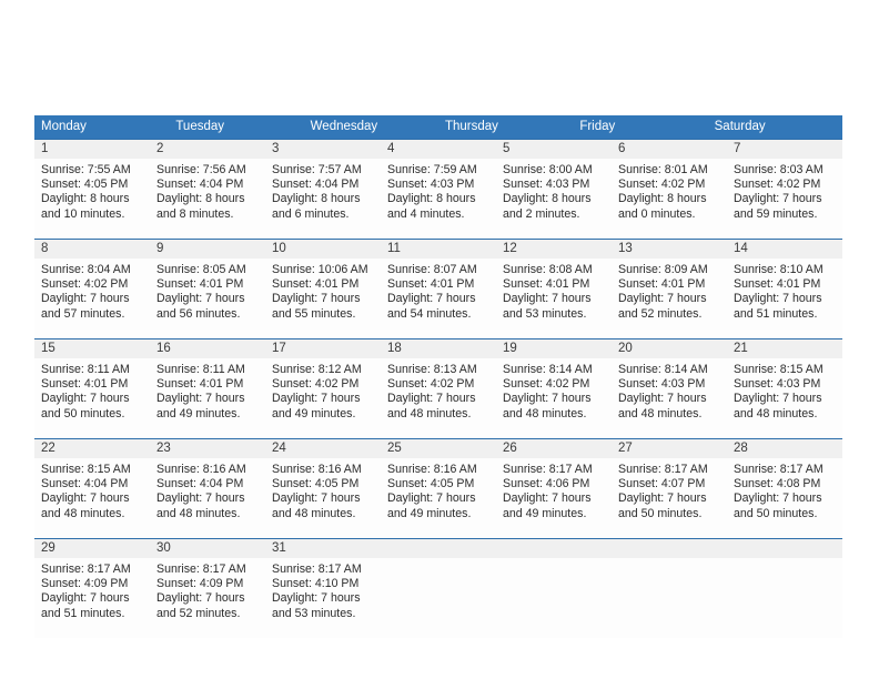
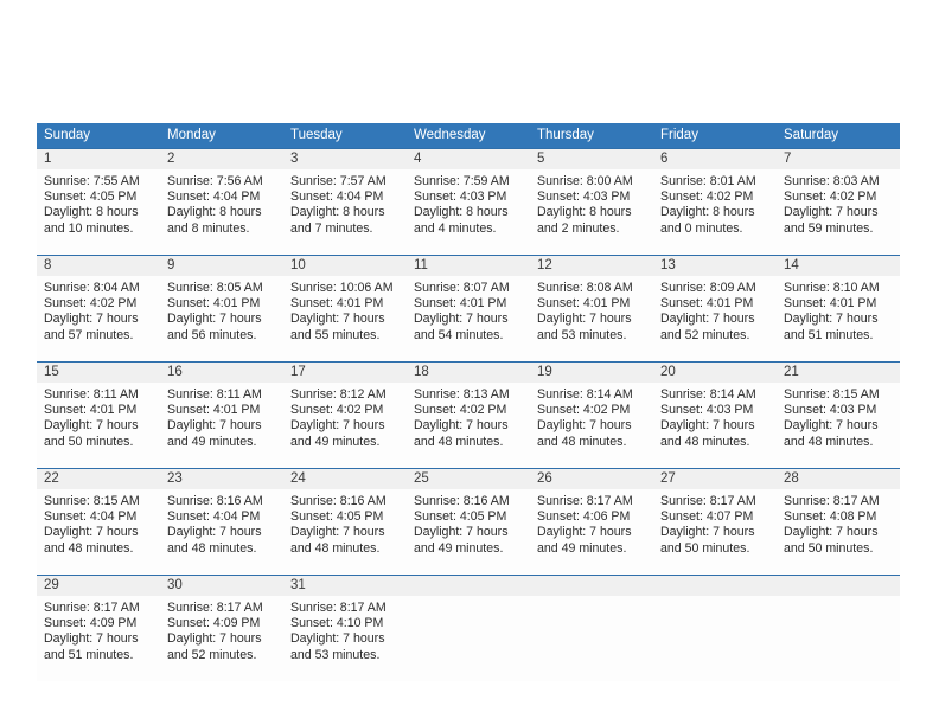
+ Sunday
  Monday
  Tuesday
  Wednesday
  Thursday
  Friday
  Saturday
  1
  2
  3
  4
  5
  6
  7
  Sunrise: 7:55 AM
  Sunset: 4:05 PM
  Daylight: 8 hours
  and 10 minutes.
  Sunrise: 7:56 AM
  Sunset: 4:04 PM
  Daylight: 8 hours
  and 8 minutes.
  Sunrise: 7:57 AM
  Sunset: 4:04 PM
  Daylight: 8 hours
- and 6 minutes.
+ and 7 minutes.
  Sunrise: 7:59 AM
  Sunset: 4:03 PM
  Daylight: 8 hours
  and 4 minutes.
  Sunrise: 8:00 AM
  Sunset: 4:03 PM
  Daylight: 8 hours
  and 2 minutes.
  Sunrise: 8:01 AM
  Sunset: 4:02 PM
  Daylight: 8 hours
  and 0 minutes.
  Sunrise: 8:03 AM
  Sunset: 4:02 PM
  Daylight: 7 hours
  and 59 minutes.
  8
  9
  10
  11
  12
  13
  14
  Sunrise: 8:04 AM
  Sunset: 4:02 PM
  Daylight: 7 hours
  and 57 minutes.
  Sunrise: 8:05 AM
  Sunset: 4:01 PM
  Daylight: 7 hours
  and 56 minutes.
  Sunrise: 10:06 AM
  Sunset: 4:01 PM
  Daylight: 7 hours
  and 55 minutes.
  Sunrise: 8:07 AM
  Sunset: 4:01 PM
  Daylight: 7 hours
  and 54 minutes.
  Sunrise: 8:08 AM
  Sunset: 4:01 PM
  Daylight: 7 hours
  and 53 minutes.
  Sunrise: 8:09 AM
  Sunset: 4:01 PM
  Daylight: 7 hours
  and 52 minutes.
  Sunrise: 8:10 AM
  Sunset: 4:01 PM
  Daylight: 7 hours
  and 51 minutes.
  15
  16
  17
  18
  19
  20
  21
  Sunrise: 8:11 AM
  Sunset: 4:01 PM
  Daylight: 7 hours
  and 50 minutes.
  Sunrise: 8:11 AM
  Sunset: 4:01 PM
  Daylight: 7 hours
  and 49 minutes.
  Sunrise: 8:12 AM
  Sunset: 4:02 PM
  Daylight: 7 hours
  and 49 minutes.
  Sunrise: 8:13 AM
  Sunset: 4:02 PM
  Daylight: 7 hours
  and 48 minutes.
  Sunrise: 8:14 AM
  Sunset: 4:02 PM
  Daylight: 7 hours
  and 48 minutes.
  Sunrise: 8:14 AM
  Sunset: 4:03 PM
  Daylight: 7 hours
  and 48 minutes.
  Sunrise: 8:15 AM
  Sunset: 4:03 PM
  Daylight: 7 hours
  and 48 minutes.
  22
  23
  24
  25
  26
  27
  28
  Sunrise: 8:15 AM
  Sunset: 4:04 PM
  Daylight: 7 hours
  and 48 minutes.
  Sunrise: 8:16 AM
  Sunset: 4:04 PM
  Daylight: 7 hours
  and 48 minutes.
  Sunrise: 8:16 AM
  Sunset: 4:05 PM
  Daylight: 7 hours
  and 48 minutes.
  Sunrise: 8:16 AM
  Sunset: 4:05 PM
  Daylight: 7 hours
  and 49 minutes.
  Sunrise: 8:17 AM
  Sunset: 4:06 PM
  Daylight: 7 hours
  and 49 minutes.
  Sunrise: 8:17 AM
  Sunset: 4:07 PM
  Daylight: 7 hours
  and 50 minutes.
  Sunrise: 8:17 AM
  Sunset: 4:08 PM
  Daylight: 7 hours
  and 50 minutes.
  29
  30
  31
  Sunrise: 8:17 AM
  Sunset: 4:09 PM
  Daylight: 7 hours
  and 51 minutes.
  Sunrise: 8:17 AM
  Sunset: 4:09 PM
  Daylight: 7 hours
  and 52 minutes.
  Sunrise: 8:17 AM
  Sunset: 4:10 PM
  Daylight: 7 hours
  and 53 minutes.
